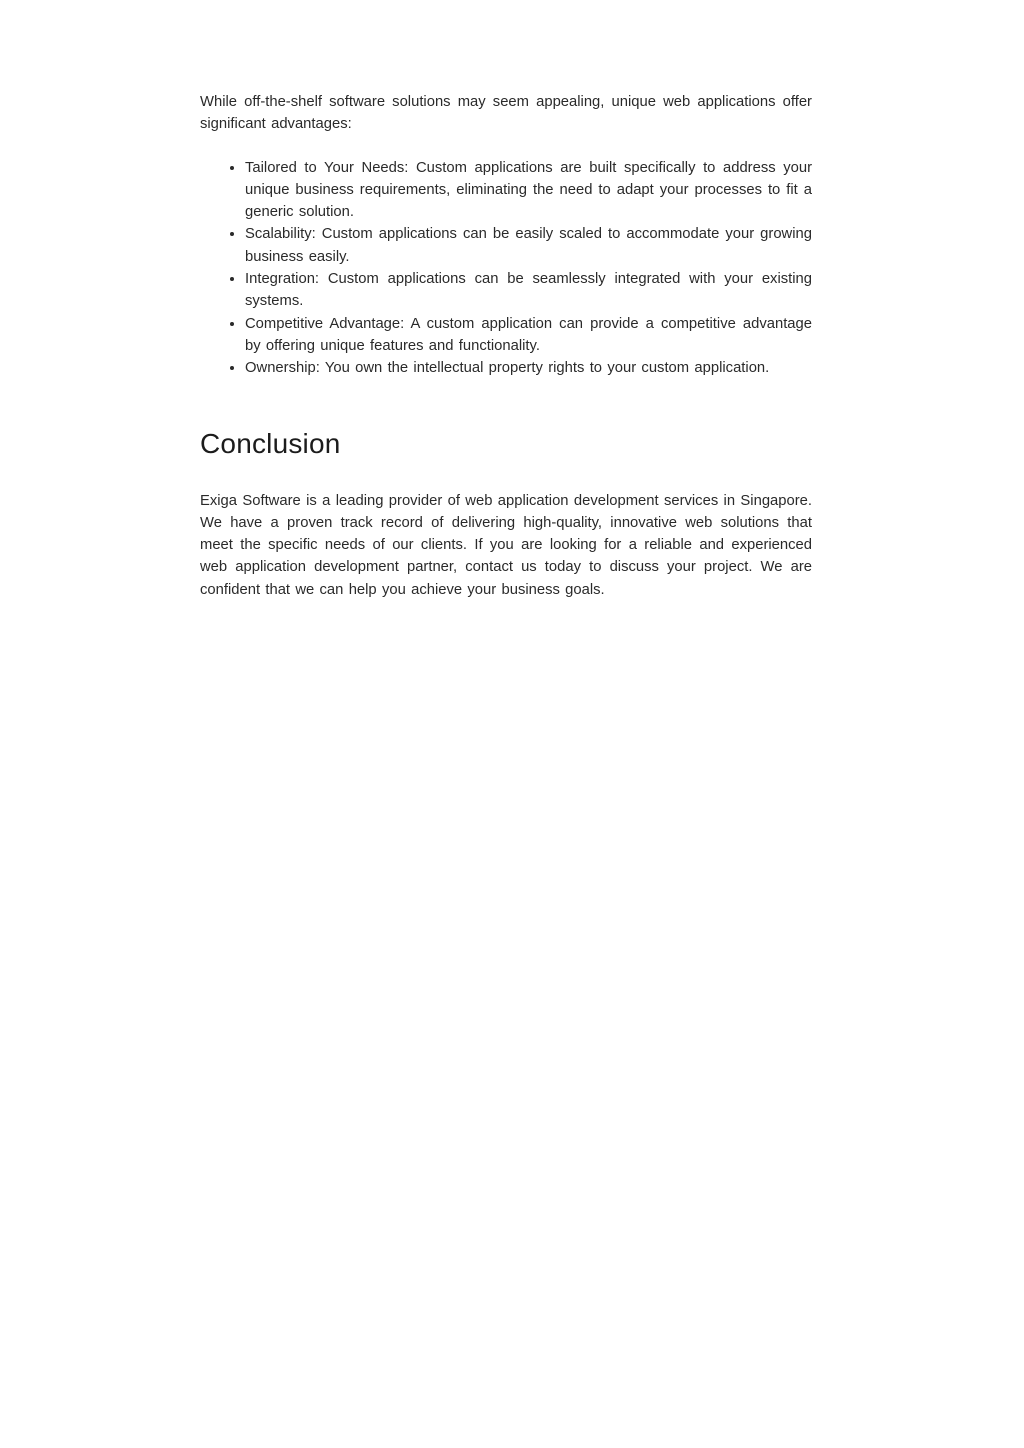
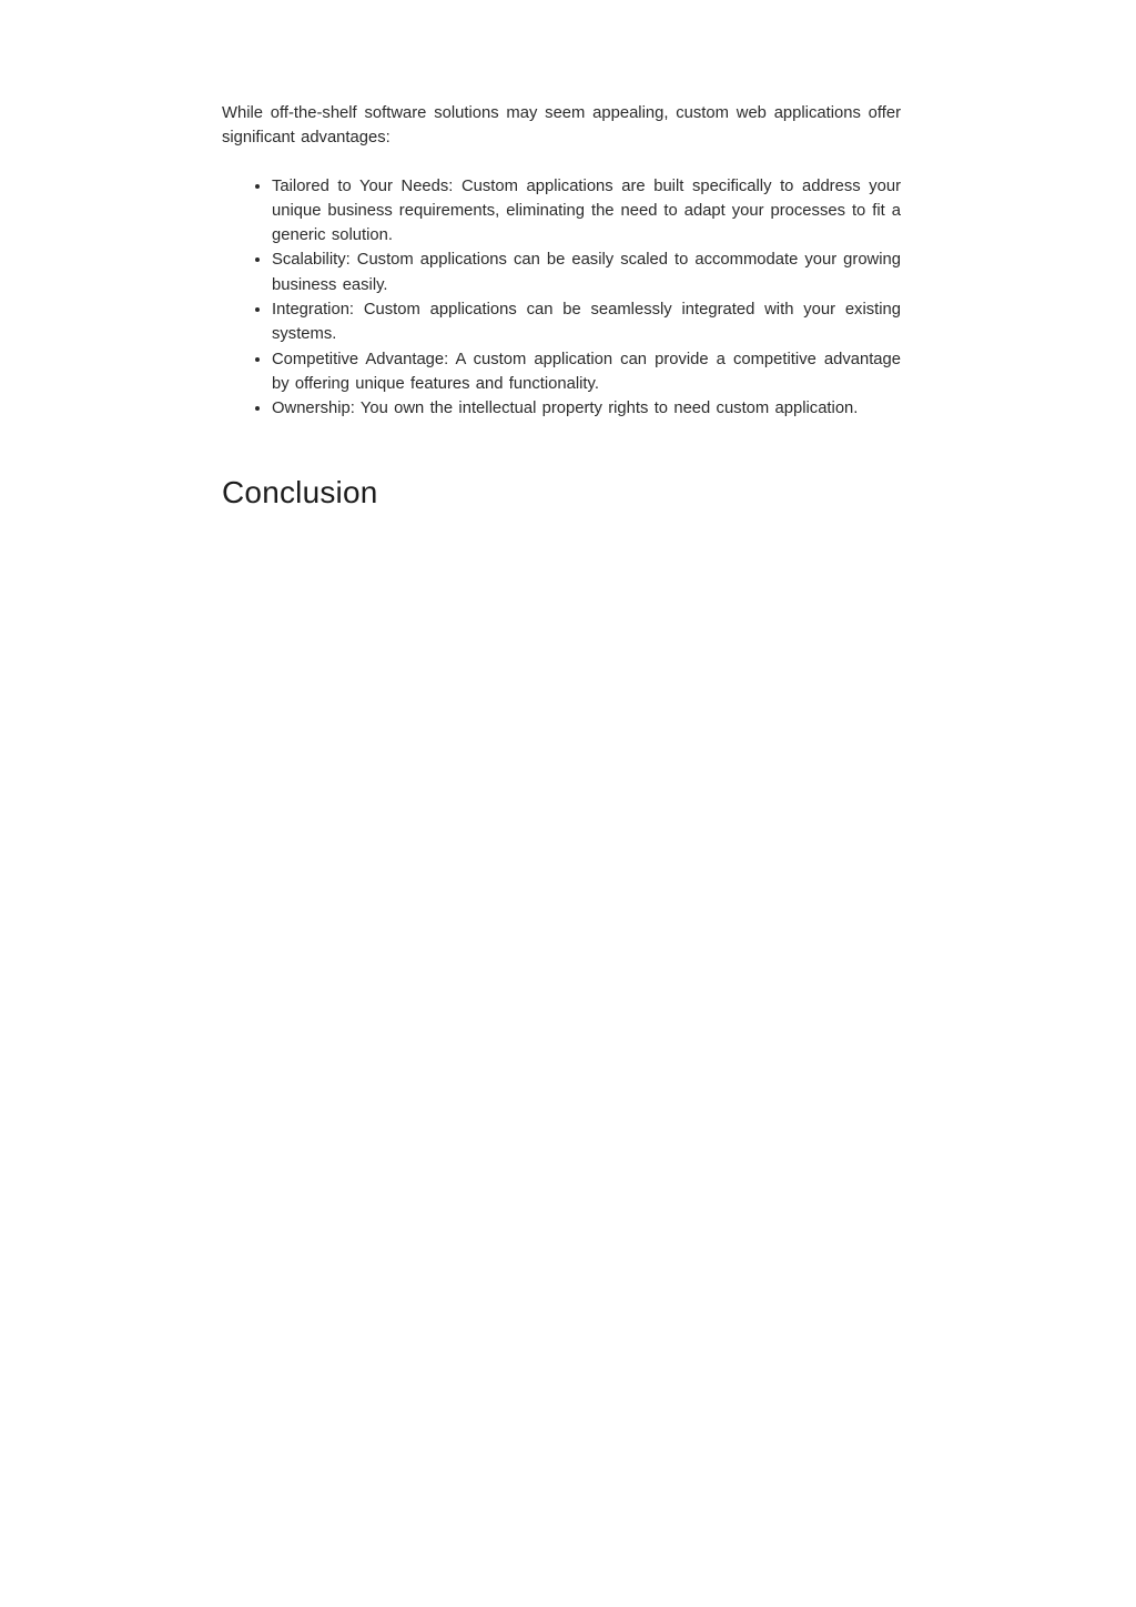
- While off-the-shelf software solutions may seem appealing, unique web applications offer significant advantages:
+ While off-the-shelf software solutions may seem appealing, custom web applications offer significant advantages:
  Tailored to Your Needs: Custom applications are built specifically to address your unique business requirements, eliminating the need to adapt your processes to fit a generic solution.
  Scalability: Custom applications can be easily scaled to accommodate your growing business easily.
  Integration: Custom applications can be seamlessly integrated with your existing systems.
  Competitive Advantage: A custom application can provide a competitive advantage by offering unique features and functionality.
- Ownership: You own the intellectual property rights to your custom application.
+ Ownership: You own the intellectual property rights to need custom application.
  Conclusion
- Exiga Software is a leading provider of web application development services in Singapore. We have a proven track record of delivering high-quality, innovative web solutions that meet the specific needs of our clients. If you are looking for a reliable and experienced web application development partner, contact us today to discuss your project. We are confident that we can help you achieve your business goals.
